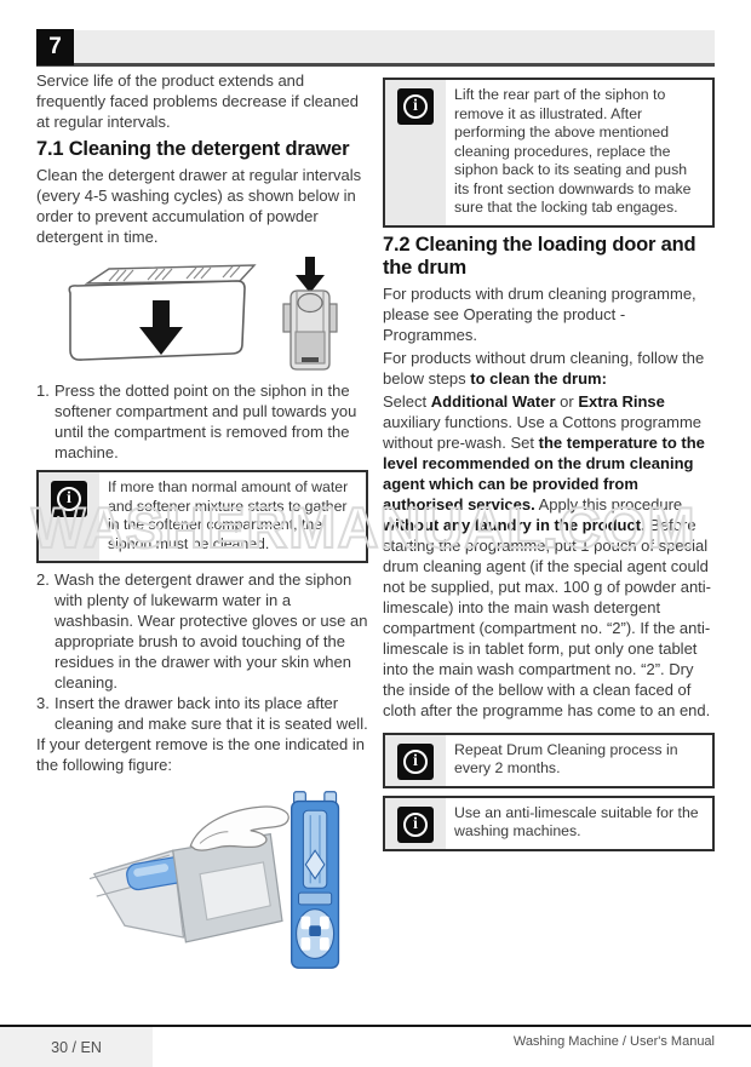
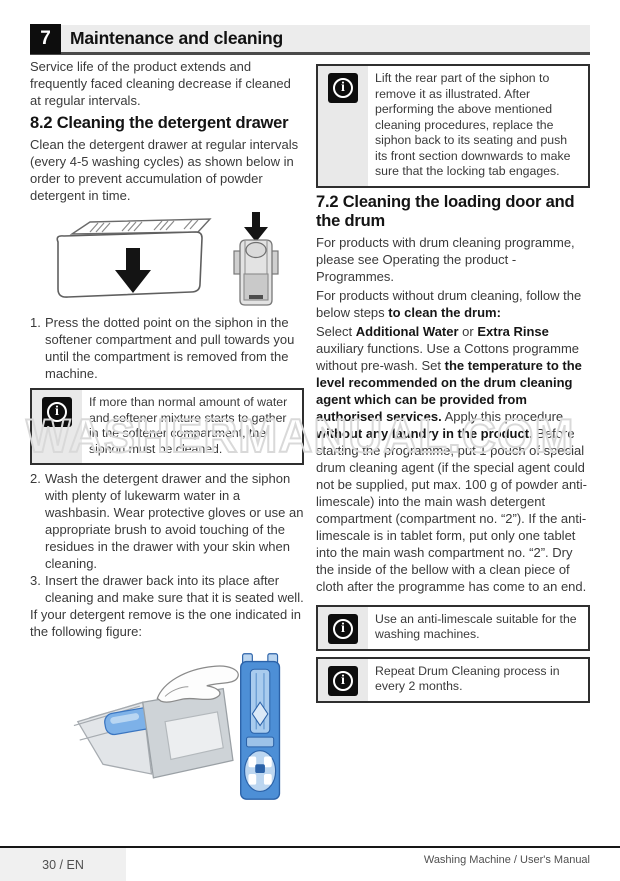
  7
+ Maintenance and cleaning
- Service life of the product extends and frequently faced problems decrease if cleaned at regular intervals.
+ Service life of the product extends and frequently faced cleaning decrease if cleaned at regular intervals.
- 7.1 Cleaning the detergent drawer
+ 8.2 Cleaning the detergent drawer
  Clean the detergent drawer at regular intervals (every 4-5 washing cycles) as shown below in order to prevent accumulation of powder detergent in time.
  1.
  Press the dotted point on the siphon in the softener compartment and pull towards you until the compartment is removed from the machine.
  i
  If more than normal amount of water and softener mixture starts to gather in the softener compartment, the siphon must be cleaned.
  2.
  Wash the detergent drawer and the siphon with plenty of lukewarm water in a washbasin. Wear protective gloves or use an appropriate brush to avoid touching of the residues in the drawer with your skin when cleaning.
  3.
  Insert the drawer back into its place after cleaning and make sure that it is seated well.
  If your detergent remove is the one indicated in the following figure:
  i
  Lift the rear part of the siphon to remove it as illustrated. After performing the above mentioned cleaning procedures, replace the siphon back to its seating and push its front section downwards to make sure that the locking tab engages.
  7.2 Cleaning the loading door and the drum
  For products with drum cleaning programme, please see Operating the product - Programmes.
  For products without drum cleaning, follow the below steps to clean the drum:
- Select Additional Water or Extra Rinse auxiliary functions. Use a Cottons programme without pre-wash. Set the temperature to the level recommended on the drum cleaning agent which can be provided from authorised services. Apply this procedure without any laundry in the product. Before starting the programme, put 1 pouch of special drum cleaning agent (if the special agent could not be supplied, put max. 100 g of powder anti-limescale) into the main wash detergent compartment (compartment no. “2”). If the anti-limescale is in tablet form, put only one tablet into the main wash compartment no. “2”. Dry the inside of the bellow with a clean faced of cloth after the programme has come to an end.
+ Select Additional Water or Extra Rinse auxiliary functions. Use a Cottons programme without pre-wash. Set the temperature to the level recommended on the drum cleaning agent which can be provided from authorised services. Apply this procedure without any laundry in the product. Before starting the programme, put 1 pouch of special drum cleaning agent (if the special agent could not be supplied, put max. 100 g of powder anti-limescale) into the main wash detergent compartment (compartment no. “2”). If the anti-limescale is in tablet form, put only one tablet into the main wash compartment no. “2”. Dry the inside of the bellow with a clean piece of cloth after the programme has come to an end.
  i
- Repeat Drum Cleaning process in every 2 months.
+ Use an anti-limescale suitable for the washing machines.
  i
- Use an anti-limescale suitable for the washing machines.
+ Repeat Drum Cleaning process in every 2 months.
  WASHERMANUAL.COM
  30 / EN
  Washing Machine / User's Manual
